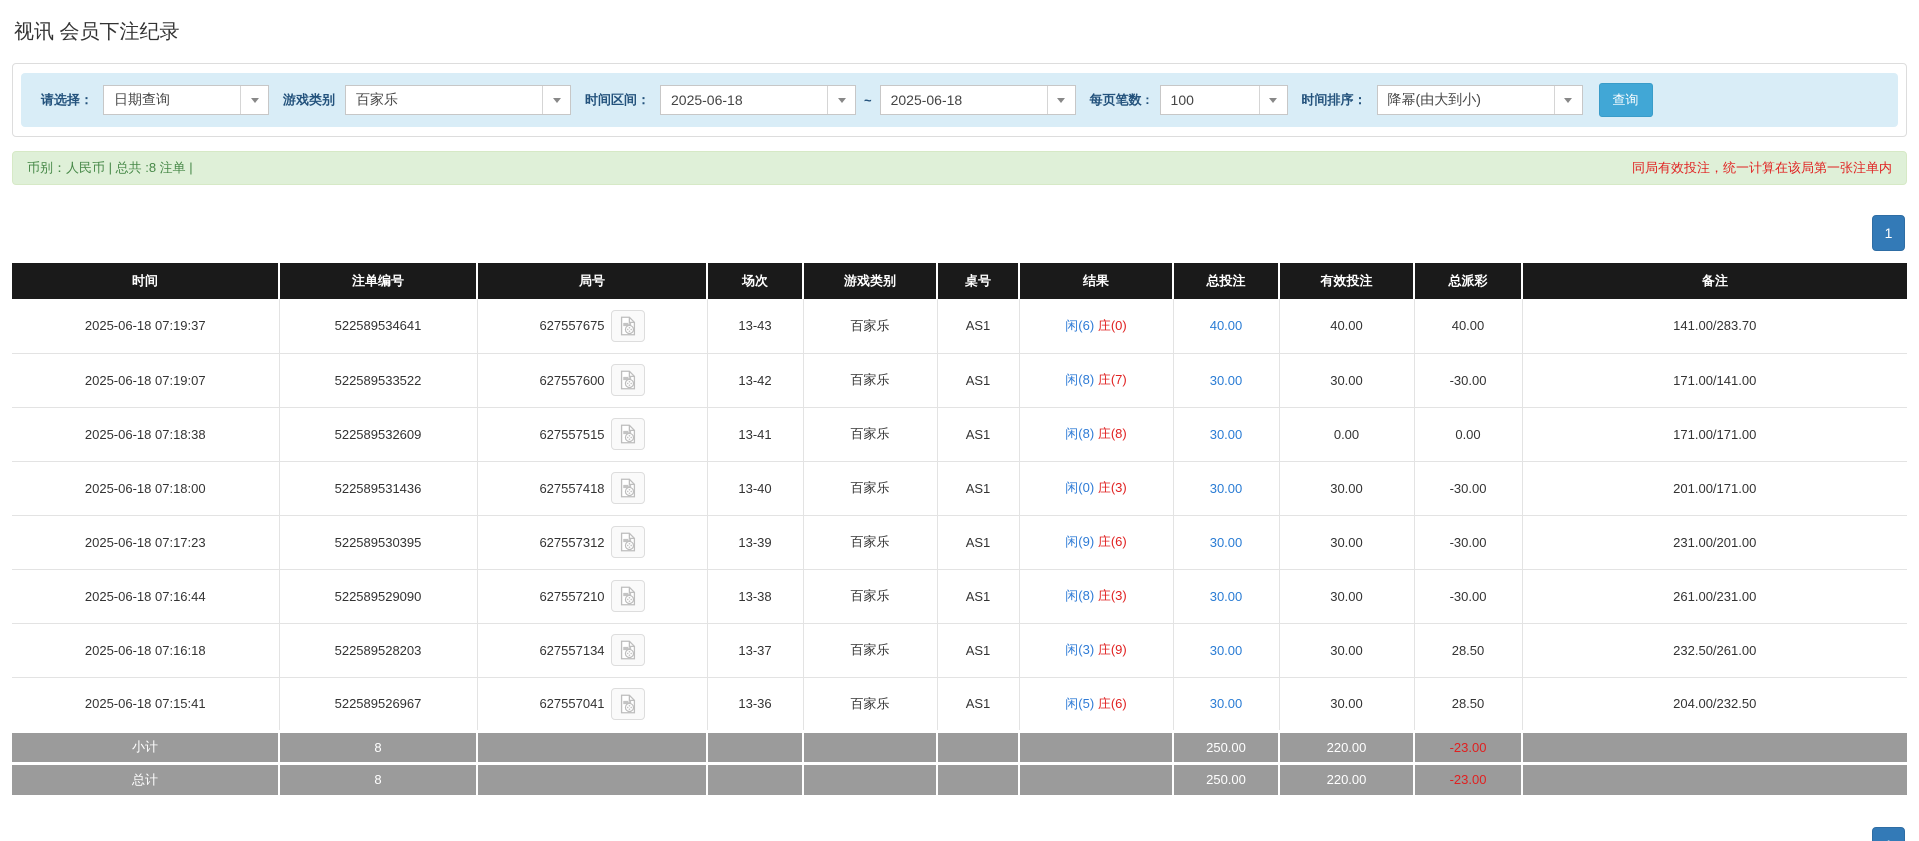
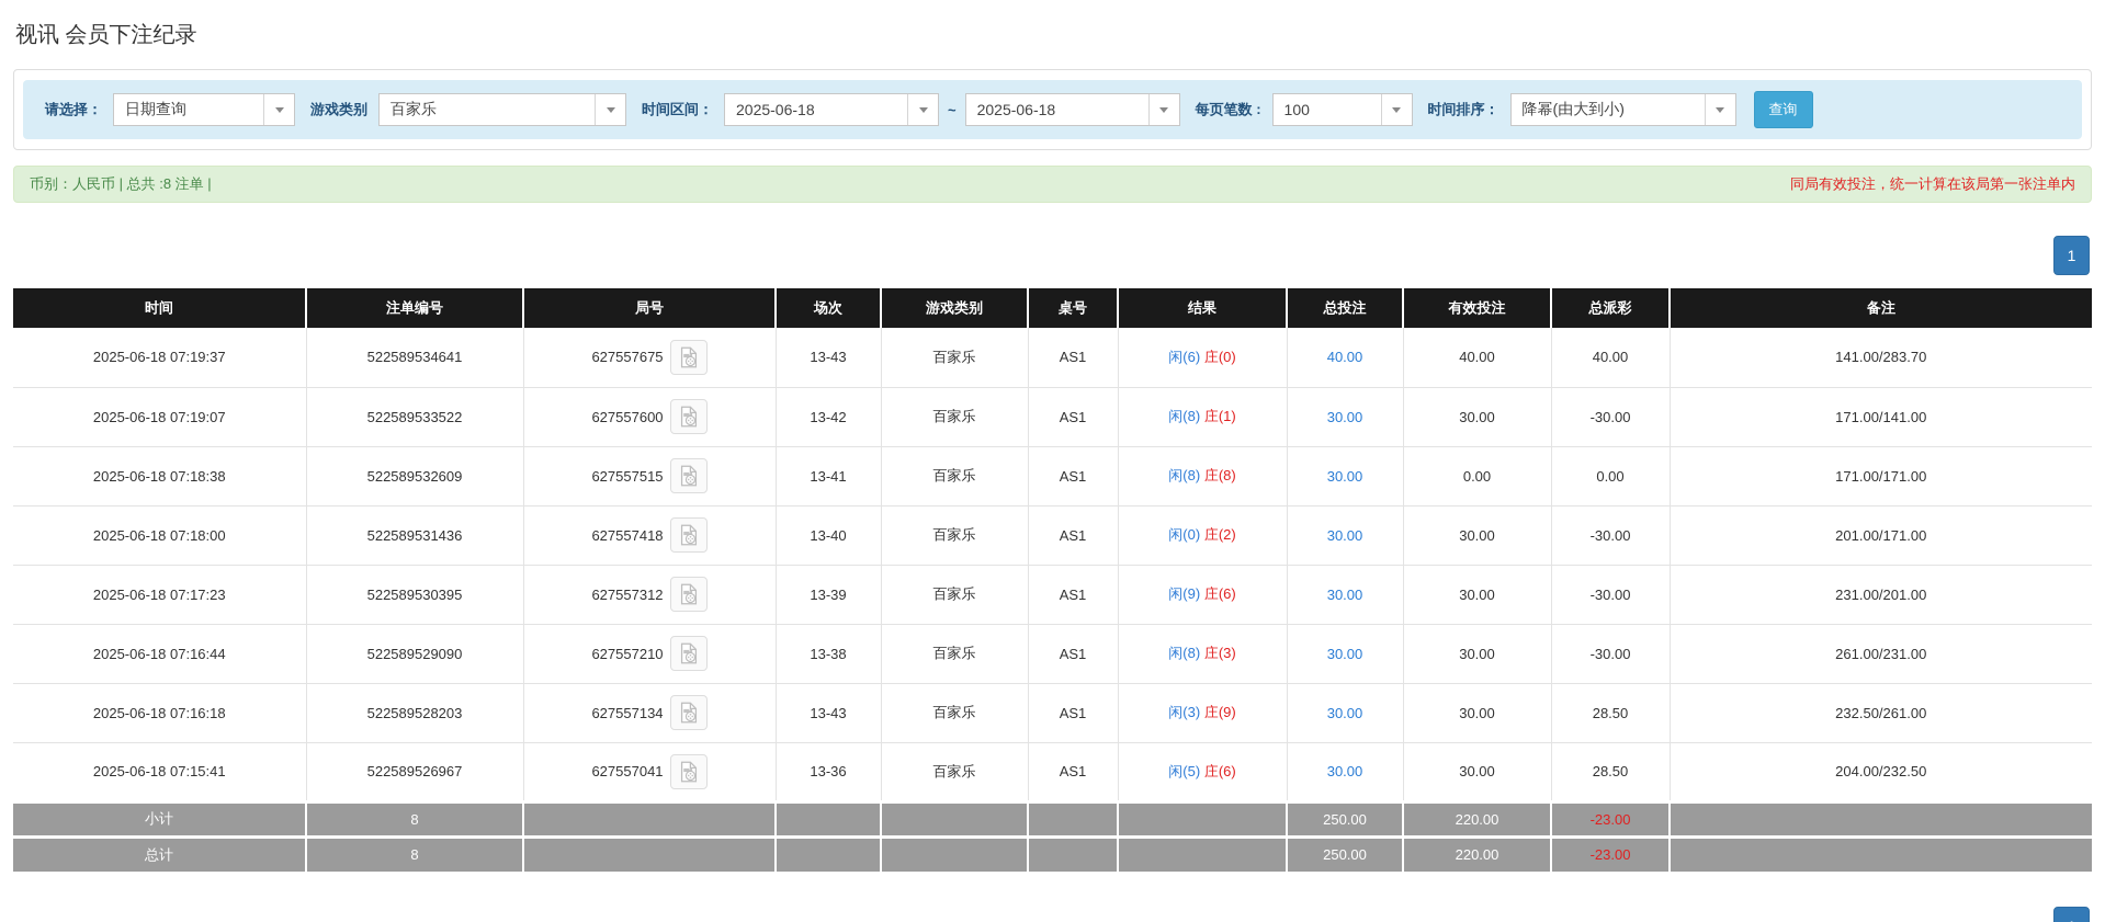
  视讯 会员下注纪录
  请选择：
  日期查询
  游戏类别
  百家乐
  时间区间：
  2025-06-18
  ~
  2025-06-18
  每页笔数 :
  100
  时间排序：
  降幂(由大到小)
  查询
  币别：人民币 | 总共 :8 注单 |
  同局有效投注，统一计算在该局第一张注单内
  1
  时间	注单编号	局号	场次	游戏类别	桌号	结果	总投注	有效投注	总派彩	备注
  2025-06-18 07:19:37	522589534641	627557675	13-43	百家乐	AS1	闲(6) 庄(0)	40.00	40.00	40.00	141.00/283.70
- 2025-06-18 07:19:07	522589533522	627557600	13-42	百家乐	AS1	闲(8) 庄(7)	30.00	30.00	-30.00	171.00/141.00
+ 2025-06-18 07:19:07	522589533522	627557600	13-42	百家乐	AS1	闲(8) 庄(1)	30.00	30.00	-30.00	171.00/141.00
  2025-06-18 07:18:38	522589532609	627557515	13-41	百家乐	AS1	闲(8) 庄(8)	30.00	0.00	0.00	171.00/171.00
- 2025-06-18 07:18:00	522589531436	627557418	13-40	百家乐	AS1	闲(0) 庄(3)	30.00	30.00	-30.00	201.00/171.00
+ 2025-06-18 07:18:00	522589531436	627557418	13-40	百家乐	AS1	闲(0) 庄(2)	30.00	30.00	-30.00	201.00/171.00
  2025-06-18 07:17:23	522589530395	627557312	13-39	百家乐	AS1	闲(9) 庄(6)	30.00	30.00	-30.00	231.00/201.00
  2025-06-18 07:16:44	522589529090	627557210	13-38	百家乐	AS1	闲(8) 庄(3)	30.00	30.00	-30.00	261.00/231.00
- 2025-06-18 07:16:18	522589528203	627557134	13-37	百家乐	AS1	闲(3) 庄(9)	30.00	30.00	28.50	232.50/261.00
+ 2025-06-18 07:16:18	522589528203	627557134	13-43	百家乐	AS1	闲(3) 庄(9)	30.00	30.00	28.50	232.50/261.00
  2025-06-18 07:15:41	522589526967	627557041	13-36	百家乐	AS1	闲(5) 庄(6)	30.00	30.00	28.50	204.00/232.50
  小计	8						250.00	220.00	-23.00
  总计	8						250.00	220.00	-23.00
